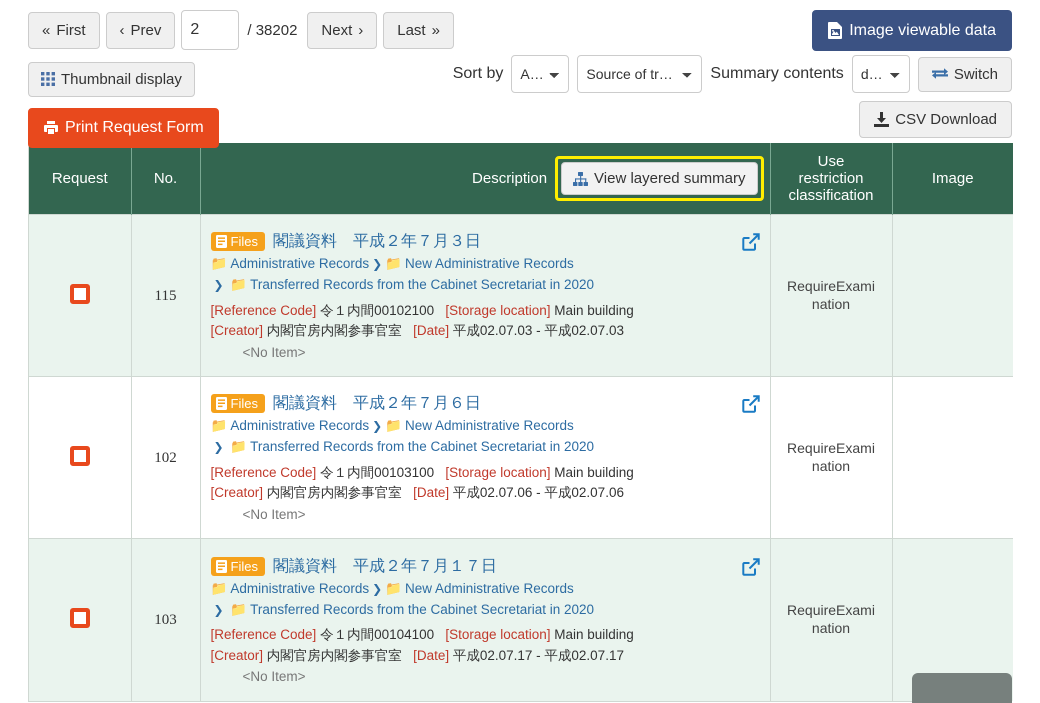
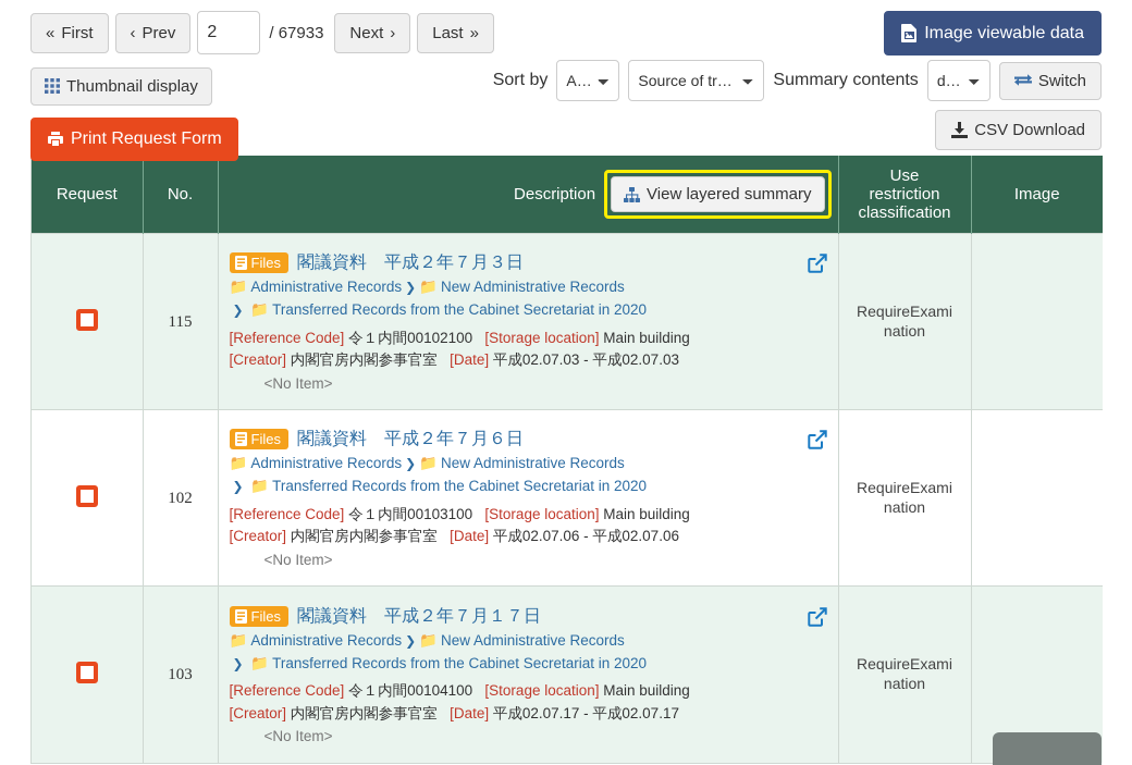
  «
  First
  ‹
  Prev
  2
- / 38202
+ / 67933
  Next
  ›
  Last
  »
  Thumbnail display
  Print Request Form
  Image viewable data
  Sort by
  Asc
  Source of tra⋯
  Summary contents
  def
  Switch
  CSV Download
  Request	No.	Description View layered summary	Use restriction classification	Image
  	115	Files 閣議資料 平成２年７月３日 📁 Administrative Records ❯ 📁 New Administrative Records❯ 📁 Transferred Records from the Cabinet Secretariat in 2020 [Reference Code] 令１内間00102100 [Storage location] Main building [Creator] 内閣官房内閣参事官室 [Date] 平成02.07.03 - 平成02.07.03 <No Item>	RequireExami nation
  	102	Files 閣議資料 平成２年７月６日 📁 Administrative Records ❯ 📁 New Administrative Records❯ 📁 Transferred Records from the Cabinet Secretariat in 2020 [Reference Code] 令１内間00103100 [Storage location] Main building [Creator] 内閣官房内閣参事官室 [Date] 平成02.07.06 - 平成02.07.06 <No Item>	RequireExami nation
  	103	Files 閣議資料 平成２年７月１７日 📁 Administrative Records ❯ 📁 New Administrative Records❯ 📁 Transferred Records from the Cabinet Secretariat in 2020 [Reference Code] 令１内間00104100 [Storage location] Main building [Creator] 内閣官房内閣参事官室 [Date] 平成02.07.17 - 平成02.07.17 <No Item>	RequireExami nation
